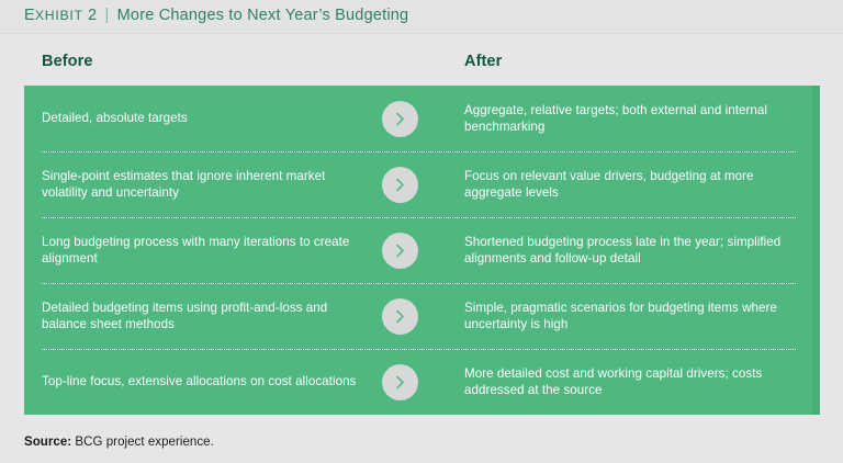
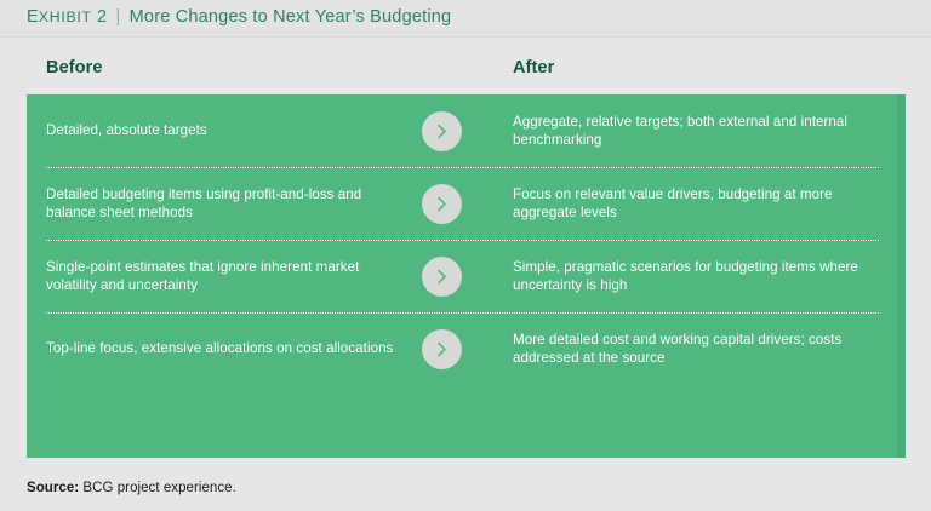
  EXHIBIT 2 | More Changes to Next Year’s Budgeting
  Before
  After
  Detailed, absolute targets
  Aggregate, relative targets; both external and internal benchmarking
- Single-point estimates that ignore inherent market volatility and uncertainty
+ Detailed budgeting items using profit-and-loss and balance sheet methods
  Focus on relevant value drivers, budgeting at more aggregate levels
- Long budgeting process with many iterations to create alignment
- Shortened budgeting process late in the year; simplified alignments and follow-up detail
- Detailed budgeting items using profit-and-loss and balance sheet methods
+ Single-point estimates that ignore inherent market volatility and uncertainty
  Simple, pragmatic scenarios for budgeting items where uncertainty is high
  Top-line focus, extensive allocations on cost allocations
  More detailed cost and working capital drivers; costs addressed at the source
  Source: BCG project experience.
